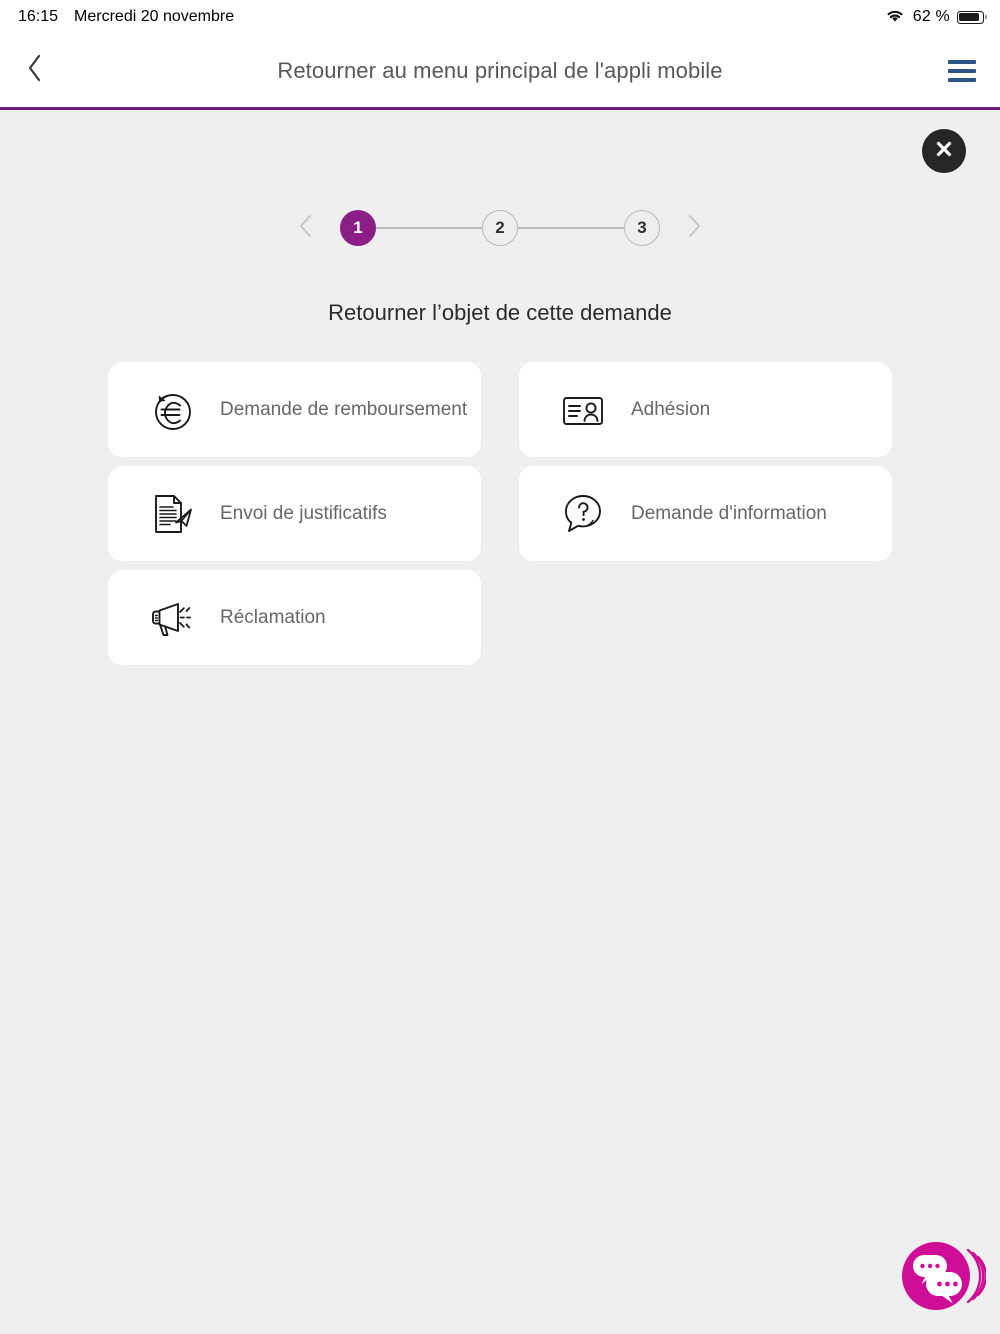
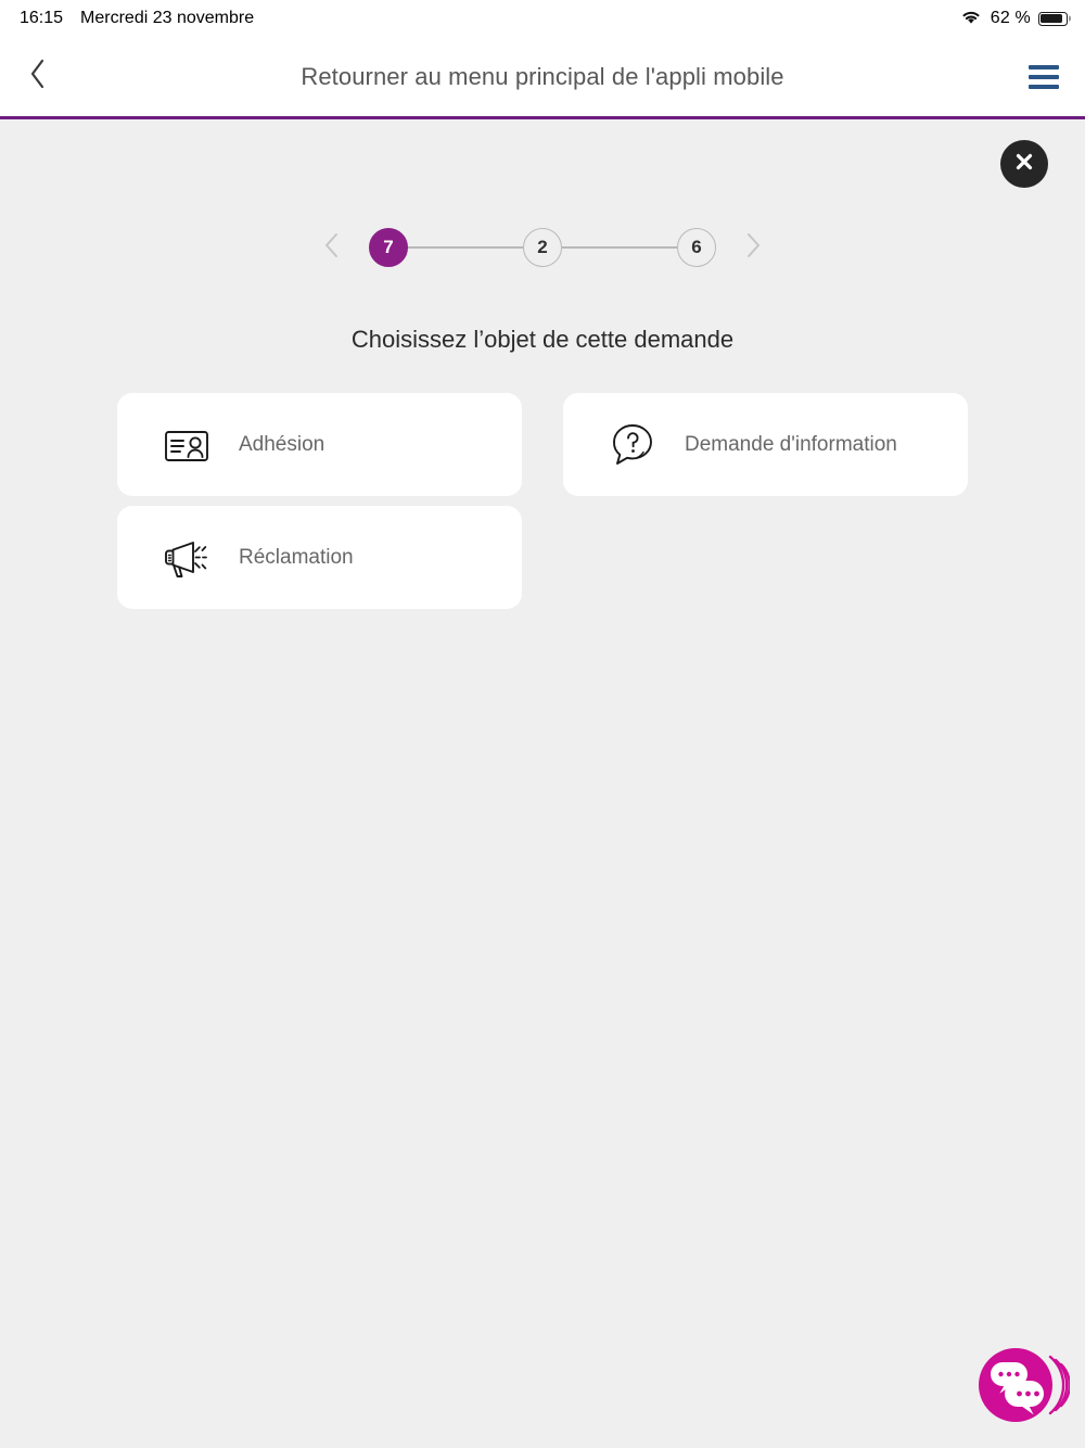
  16:15
- Mercredi 20 novembre
+ Mercredi 23 novembre
  62 %
  Retourner au menu principal de l'appli mobile
- 1
+ 7
  2
- 3
+ 6
- Retourner l’objet de cette demande
+ Choisissez l’objet de cette demande
- Demande de remboursement
  Adhésion
- Envoi de justificatifs
  Demande d'information
  Réclamation
